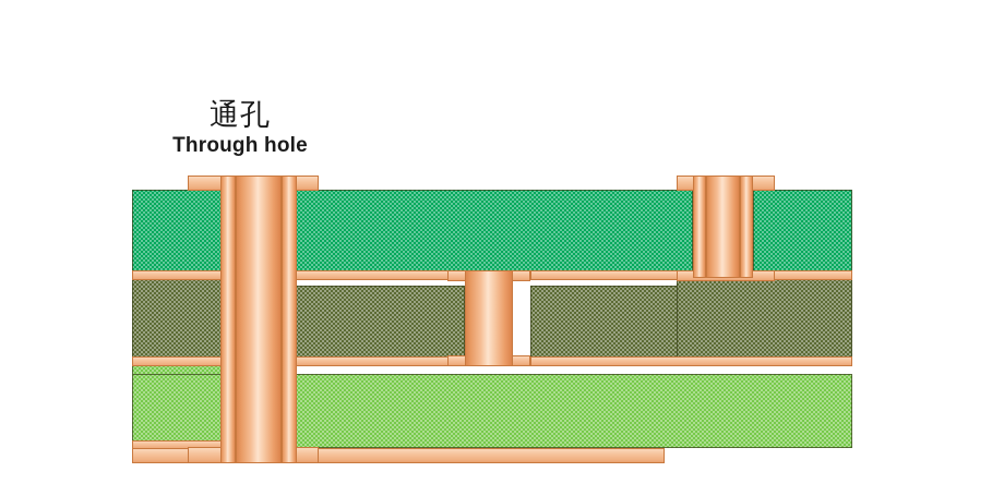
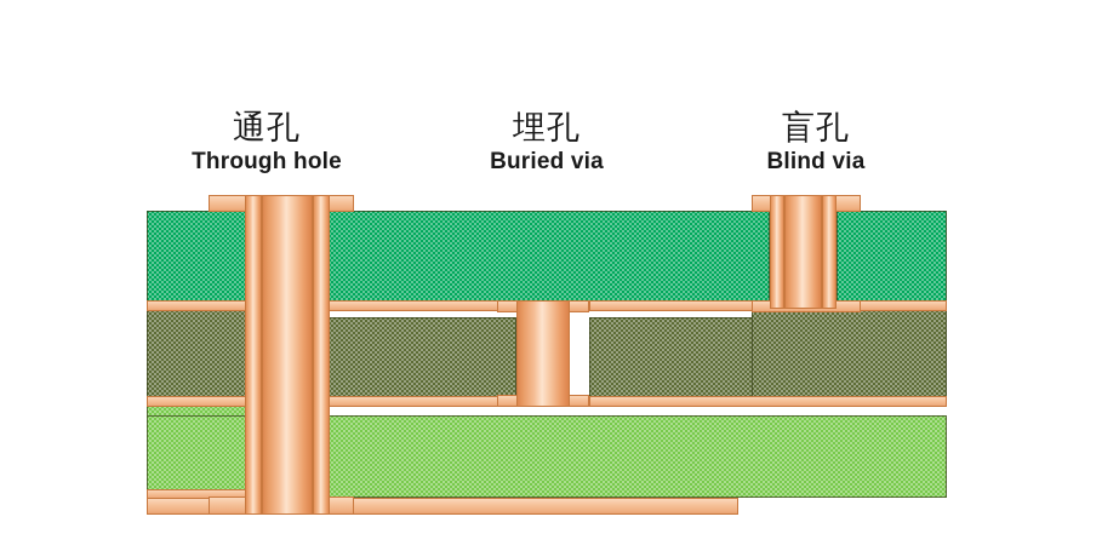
  通孔
  Through hole
+ 埋孔
+ Buried via
+ 盲孔
+ Blind via
